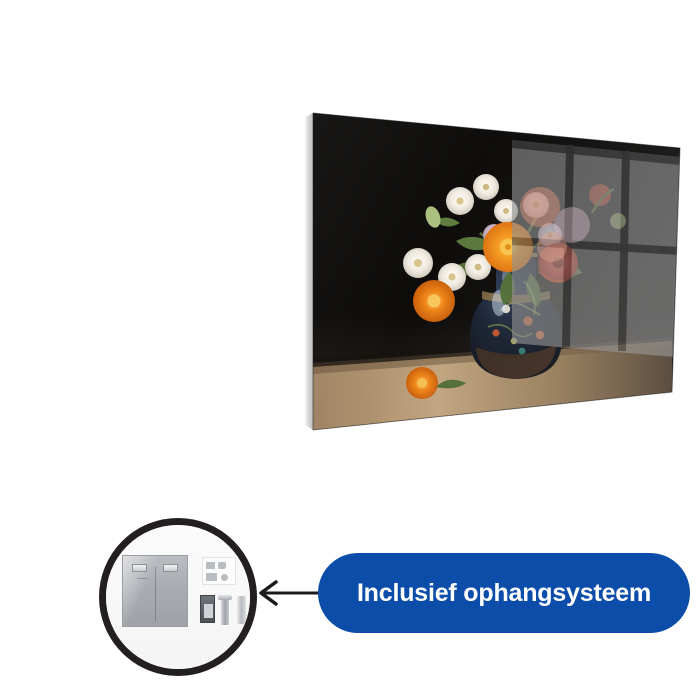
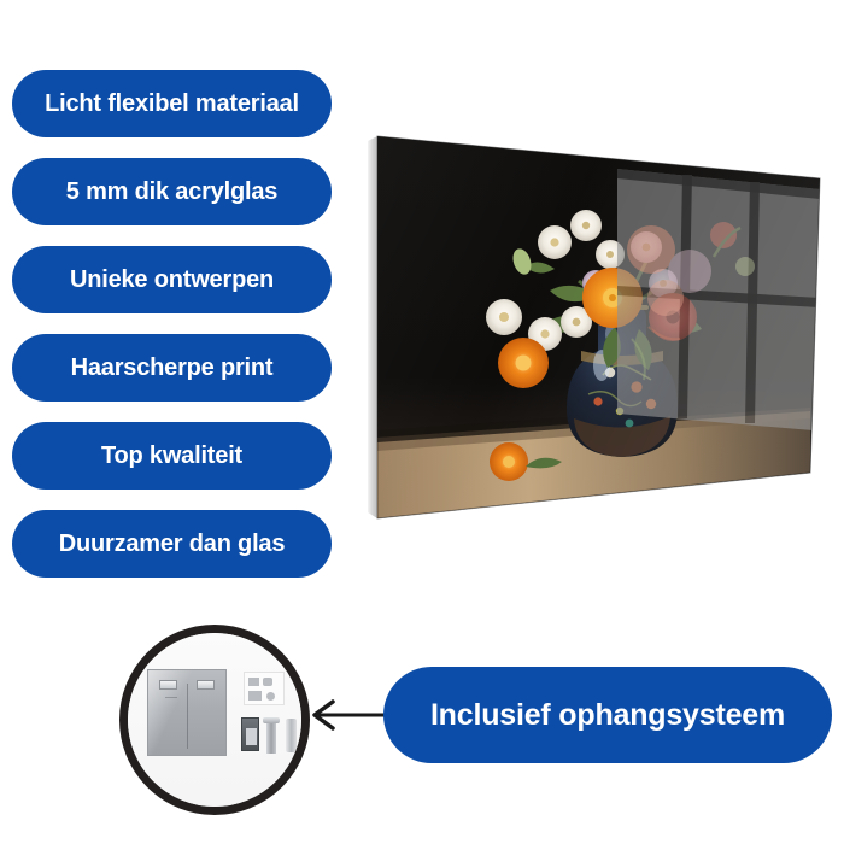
+ Licht flexibel materiaal
+ 5 mm dik acrylglas
+ Unieke ontwerpen
+ Haarscherpe print
+ Top kwaliteit
+ Duurzamer dan glas
  Inclusief ophangsysteem
